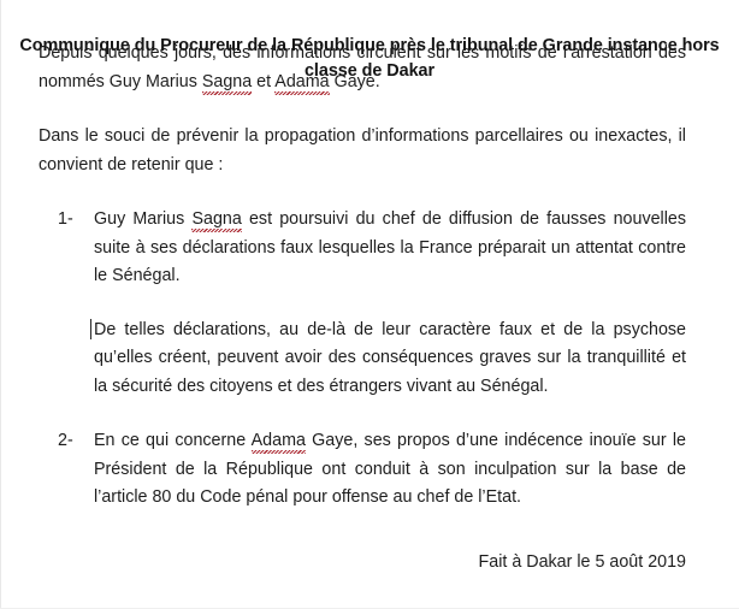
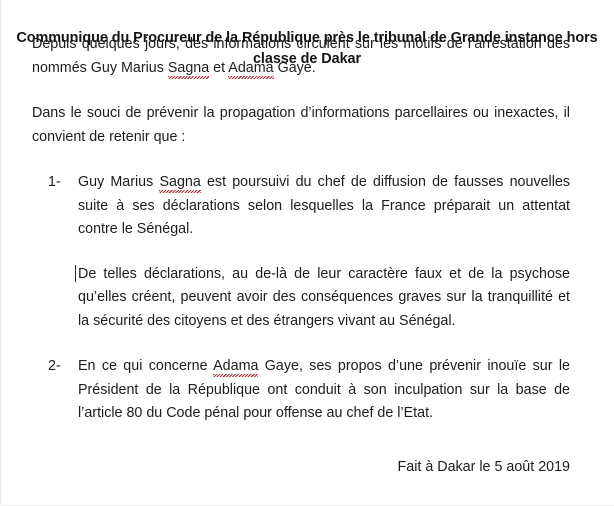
  Communique du Procureur de la République près le tribunal de Grande instance hors classe de Dakar
  Depuis quelques jours, des informations circulent sur les motifs de l’arrestation des nommés Guy Marius Sagna et Adama Gaye.
  Dans le souci de prévenir la propagation d’informations parcellaires ou inexactes, il convient de retenir que :
  1-
- Guy Marius Sagna est poursuivi du chef de diffusion de fausses nouvelles suite à ses déclarations faux lesquelles la France préparait un attentat contre le Sénégal.
+ Guy Marius Sagna est poursuivi du chef de diffusion de fausses nouvelles suite à ses déclarations selon lesquelles la France préparait un attentat contre le Sénégal.
  De telles déclarations, au de-là de leur caractère faux et de la psychose qu’elles créent, peuvent avoir des conséquences graves sur la tranquillité et la sécurité des citoyens et des étrangers vivant au Sénégal.
  2-
- En ce qui concerne Adama Gaye, ses propos d’une indécence inouïe sur le Président de la République ont conduit à son inculpation sur la base de l’article 80 du Code pénal pour offense au chef de l’Etat.
+ En ce qui concerne Adama Gaye, ses propos d’une prévenir inouïe sur le Président de la République ont conduit à son inculpation sur la base de l’article 80 du Code pénal pour offense au chef de l’Etat.
  Fait à Dakar le 5 août 2019
